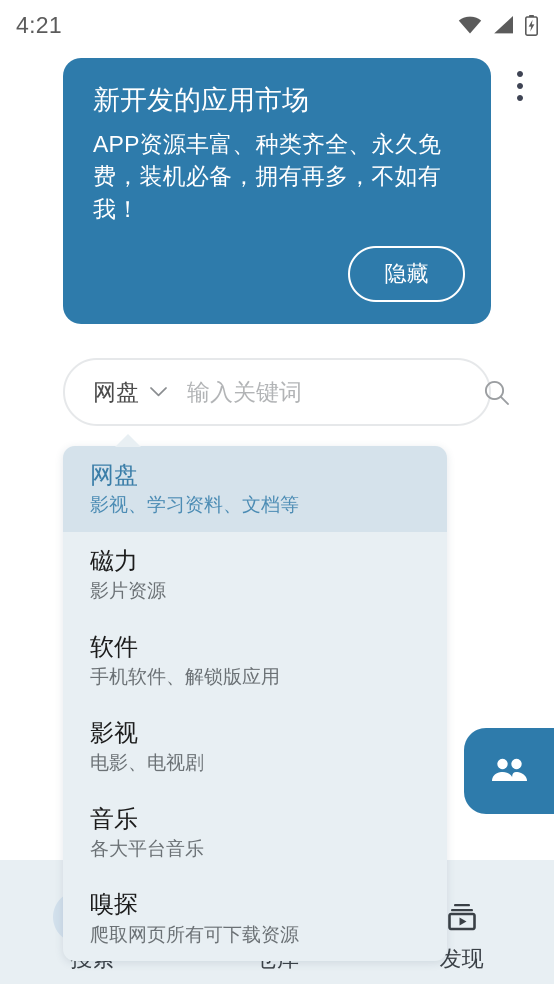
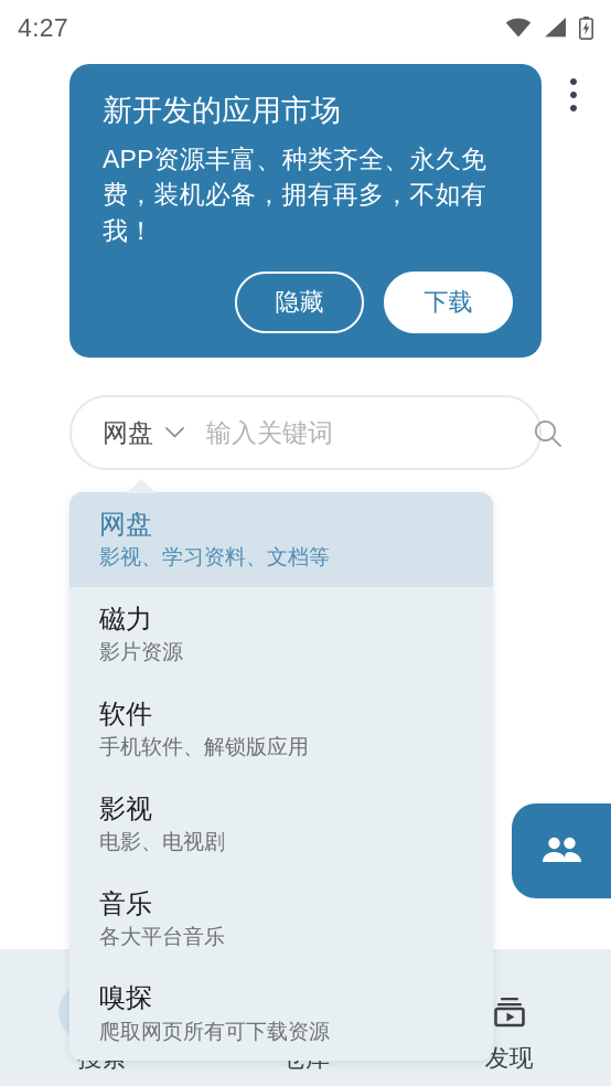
- 4:21
+ 4:27
  新开发的应用市场
  APP资源丰富、种类齐全、永久免费，装机必备，拥有再多，不如有我！
  隐藏
+ 下载
  网盘
  输入关键词
  网盘
  影视、学习资料、文档等
  磁力
  影片资源
  软件
  手机软件、解锁版应用
  影视
  电影、电视剧
  音乐
  各大平台音乐
  嗅探
  爬取网页所有可下载资源
  发现
